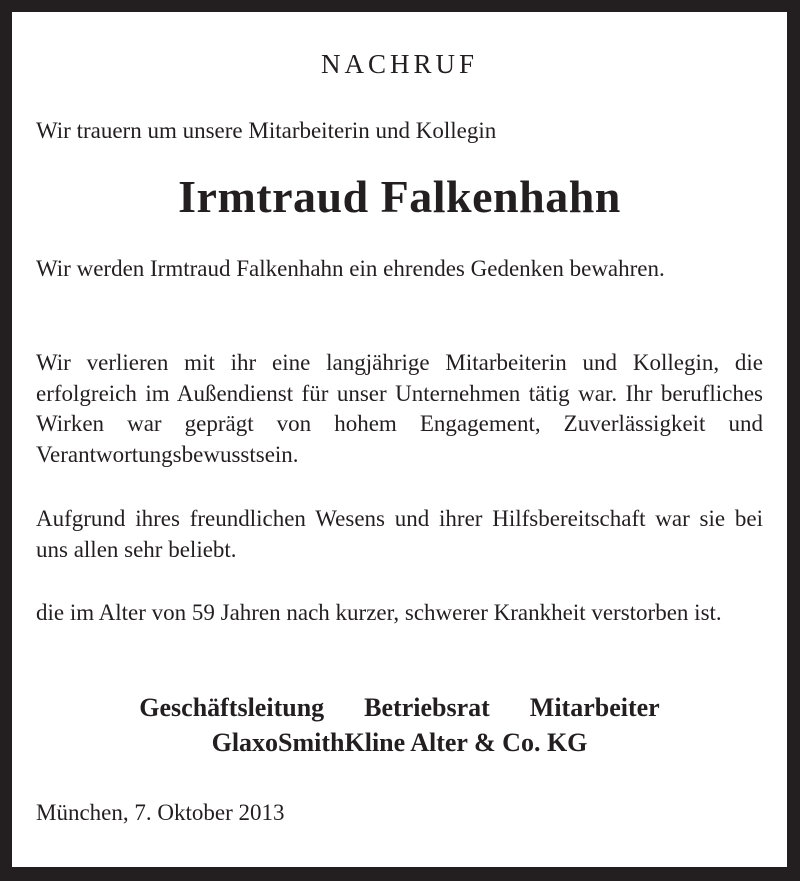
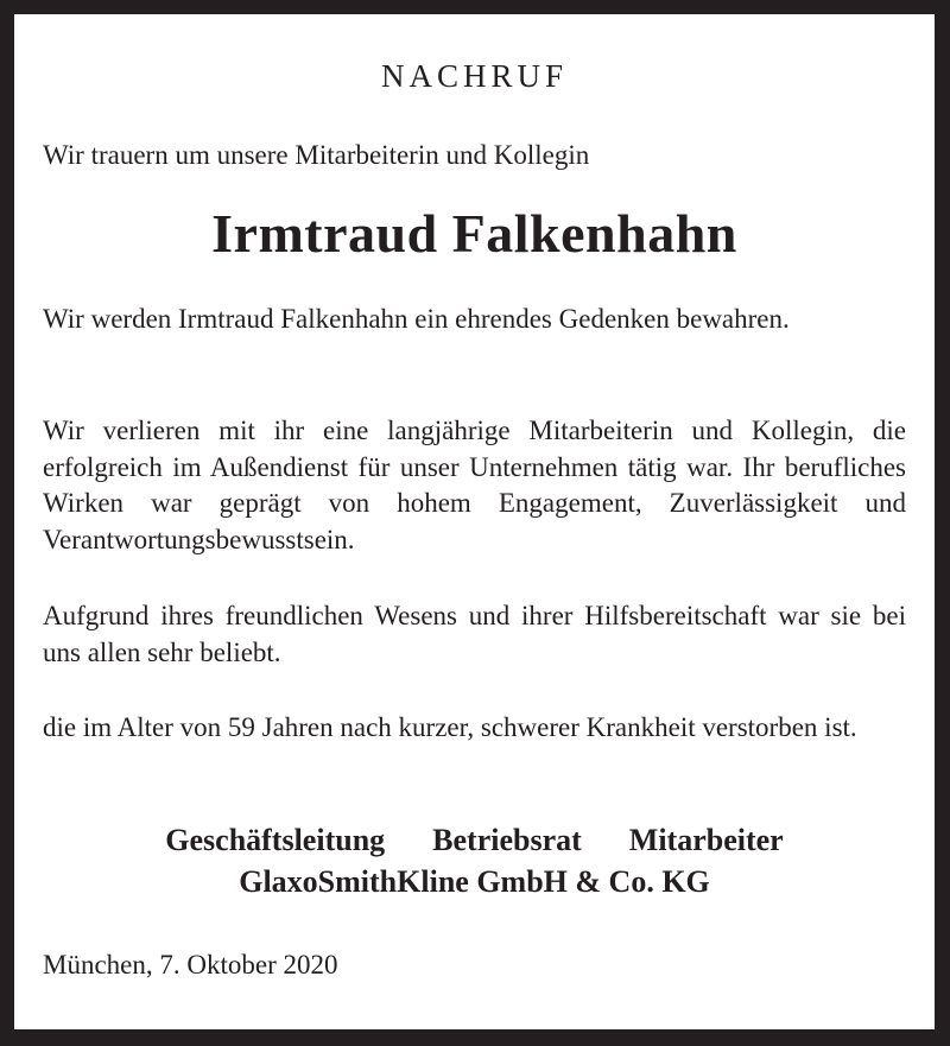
  NACHRUF
  Wir trauern um unsere Mitarbeiterin und Kollegin
  Irmtraud Falkenhahn
  Wir werden Irmtraud Falkenhahn ein ehrendes Gedenken bewahren.
  Wir verlieren mit ihr eine langjährige Mitarbeiterin und Kollegin, die erfolgreich im Außendienst für unser Unternehmen tätig war. Ihr berufliches Wirken war geprägt von hohem Engagement, Zuverlässigkeit und Verantwortungsbewusstsein.
  Aufgrund ihres freundlichen Wesens und ihrer Hilfsbereitschaft war sie bei uns allen sehr beliebt.
  die im Alter von 59 Jahren nach kurzer, schwerer Krankheit verstorben ist.
  Geschäftsleitung
  Betriebsrat
  Mitarbeiter
- GlaxoSmithKline Alter & Co. KG
+ GlaxoSmithKline GmbH & Co. KG
- München, 7. Oktober 2013
+ München, 7. Oktober 2020
